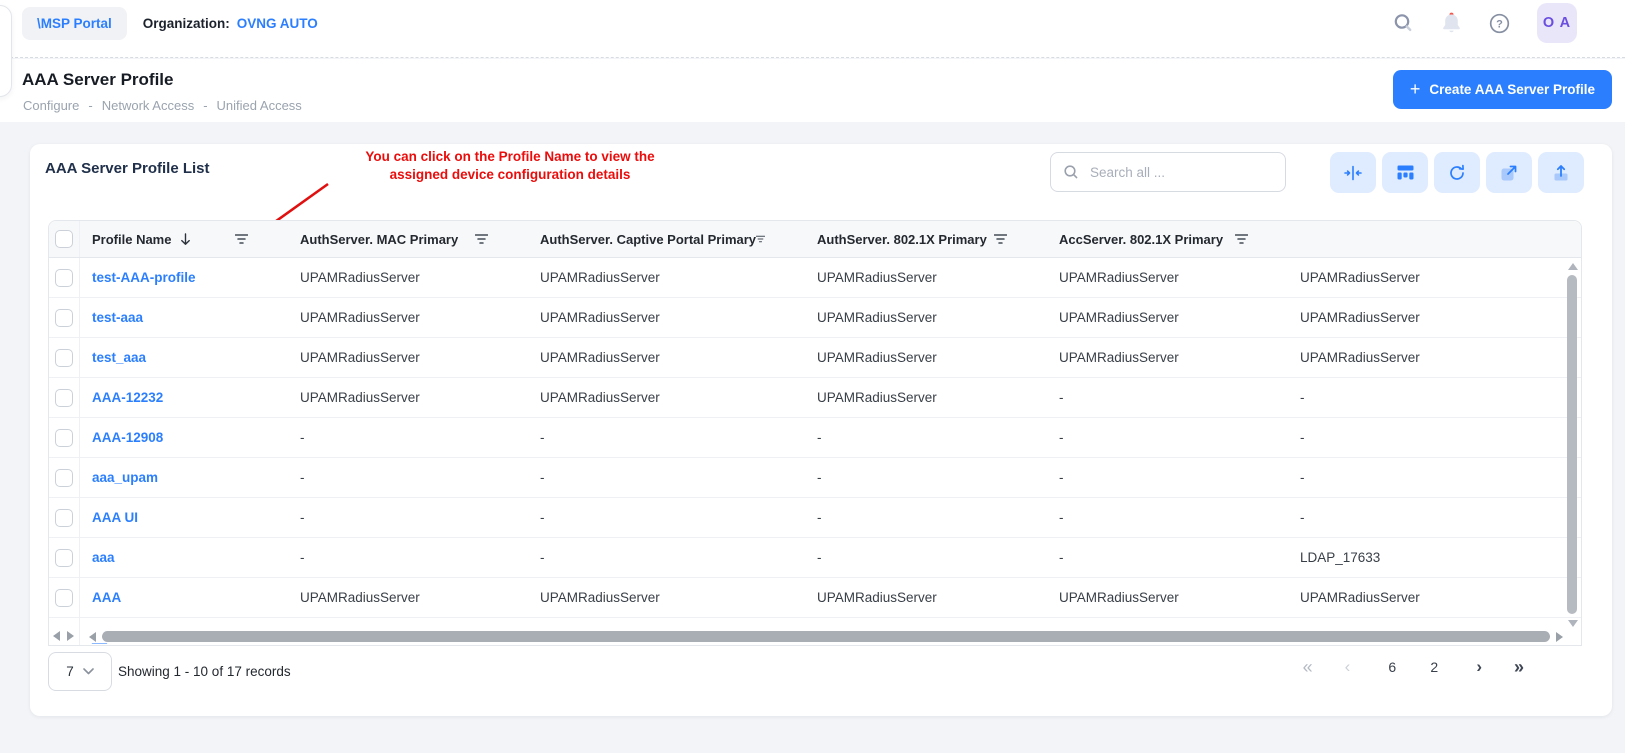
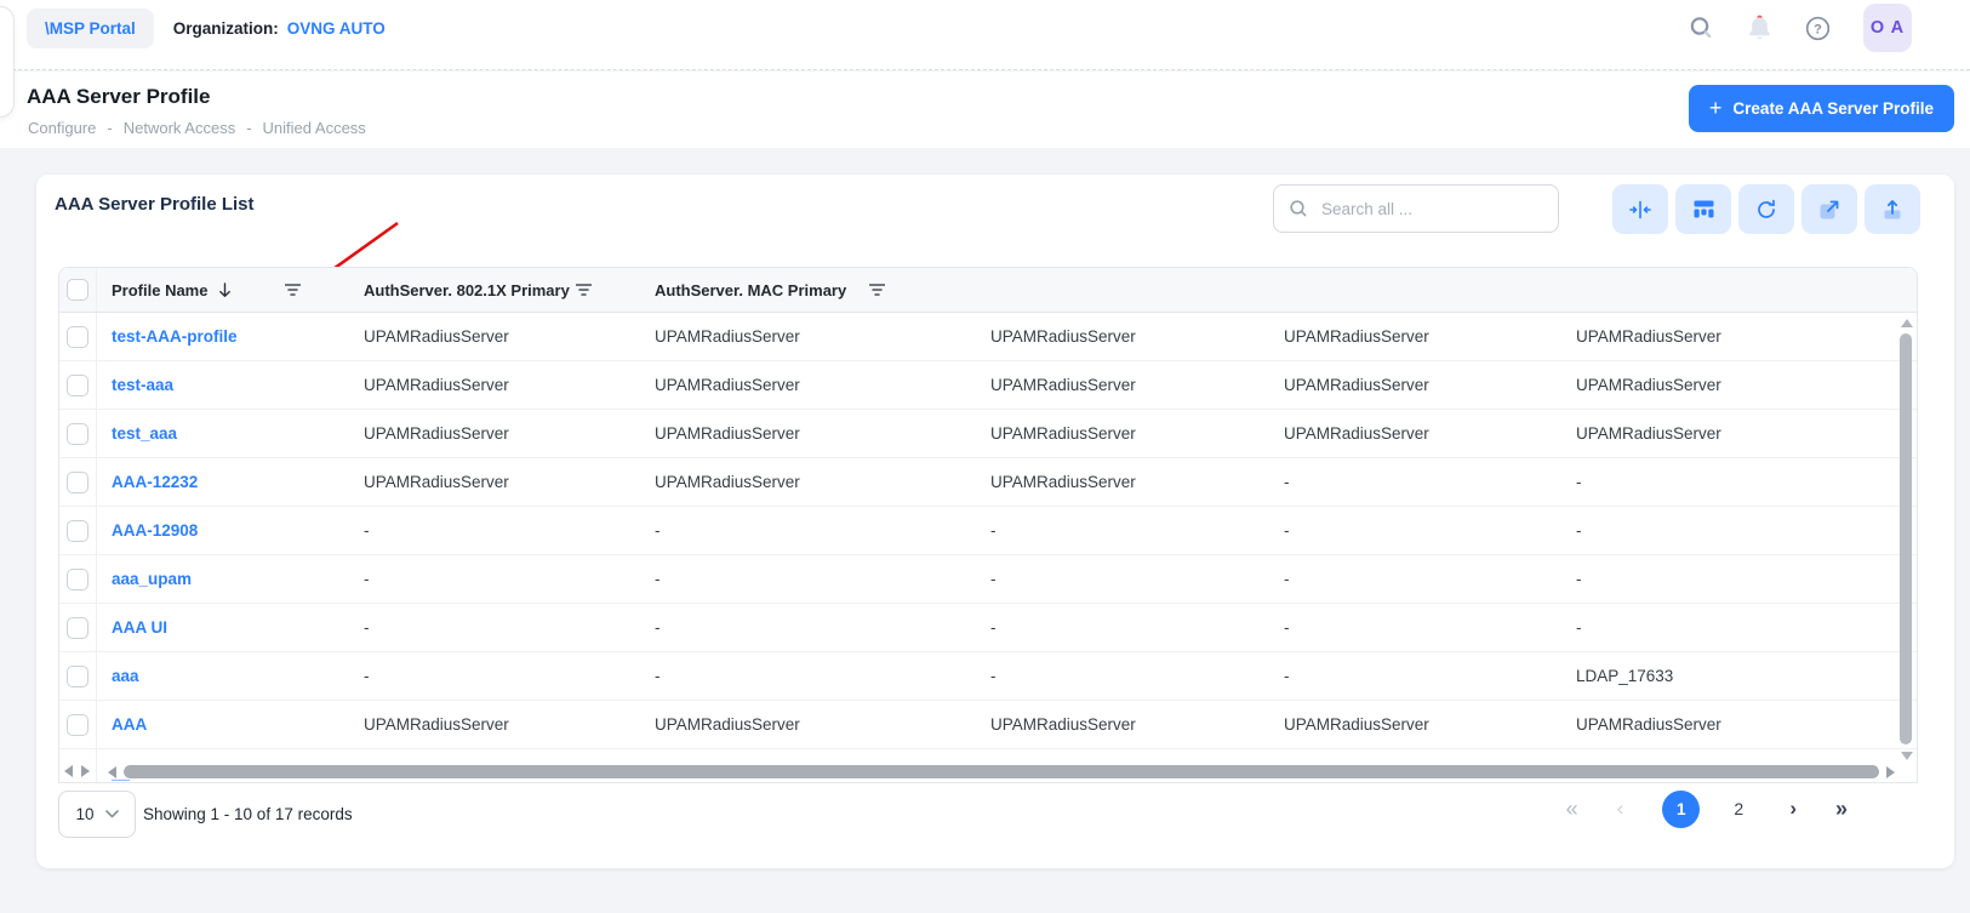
  \MSP Portal
  Organization:
  OVNG AUTO
  ?
  O A
  AAA Server Profile
  Configure
  -
  Network Access
  -
  Unified Access
  +
  Create AAA Server Profile
  AAA Server Profile List
- You can click on the Profile Name to view the
- assigned device configuration details
  Search all ...
  Profile Name
- AuthServer. MAC Primary
+ AuthServer. 802.1X Primary
- AuthServer. Captive Portal Primary
- AuthServer. 802.1X Primary
+ AuthServer. MAC Primary
- AccServer. 802.1X Primary
  test-AAA-profile
  UPAMRadiusServer
  UPAMRadiusServer
  UPAMRadiusServer
  UPAMRadiusServer
  UPAMRadiusServer
  test-aaa
  UPAMRadiusServer
  UPAMRadiusServer
  UPAMRadiusServer
  UPAMRadiusServer
  UPAMRadiusServer
  test_aaa
  UPAMRadiusServer
  UPAMRadiusServer
  UPAMRadiusServer
  UPAMRadiusServer
  UPAMRadiusServer
  AAA-12232
  UPAMRadiusServer
  UPAMRadiusServer
  UPAMRadiusServer
  -
  -
  AAA-12908
  -
  -
  -
  -
  -
  aaa_upam
  -
  -
  -
  -
  -
  AAA UI
  -
  -
  -
  -
  -
  aaa
  -
  -
  -
  -
  LDAP_17633
  AAA
  UPAMRadiusServer
  UPAMRadiusServer
  UPAMRadiusServer
  UPAMRadiusServer
  UPAMRadiusServer
- 7
+ 10
  Showing 1 - 10 of 17 records
  «
  ‹
- 6
+ 1
  2
  ›
  »
